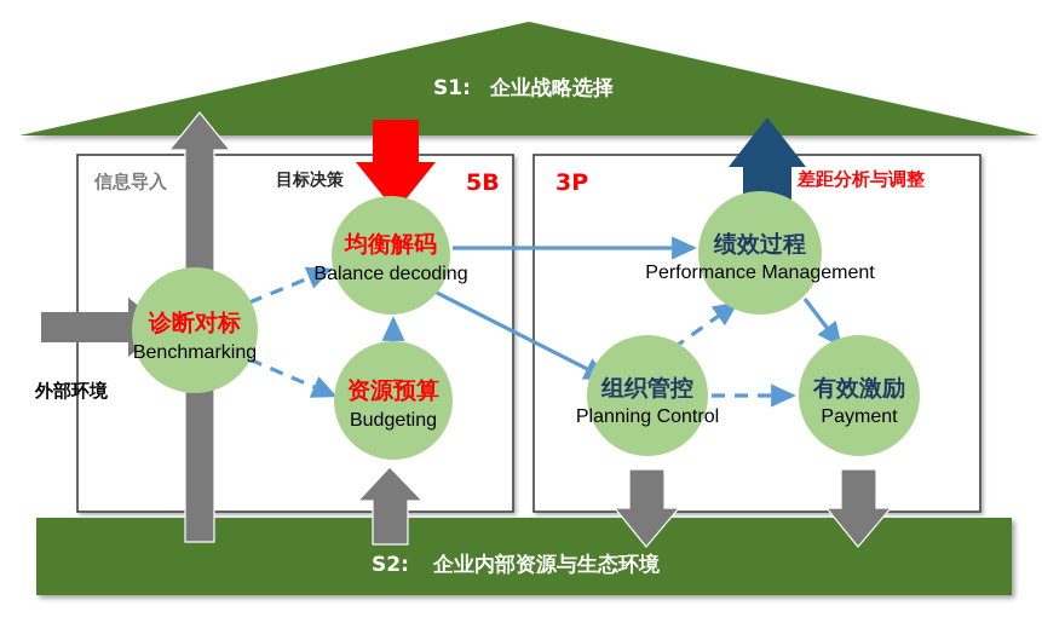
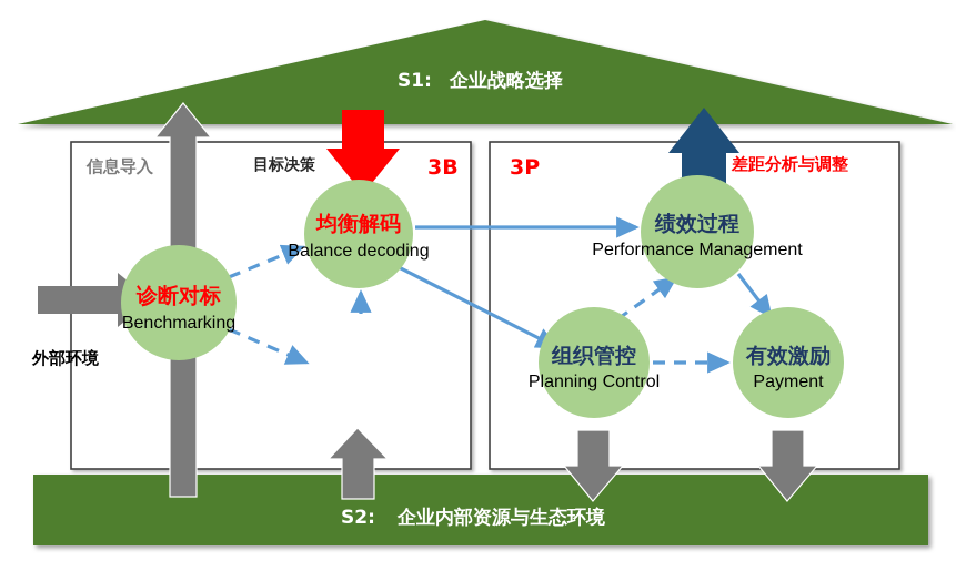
  S1:
  企业战略选择
  S2:
  企业内部资源与生态环境
  诊断对标
  Benchmarking
  均衡解码
  Balance decoding
- 资源预算
- Budgeting
  绩效过程
  Performance Management
  组织管控
  Planning Control
  有效激励
  Payment
  信息导入
  目标决策
- 5B
+ 3B
  3P
  差距分析与调整
  外部环境
